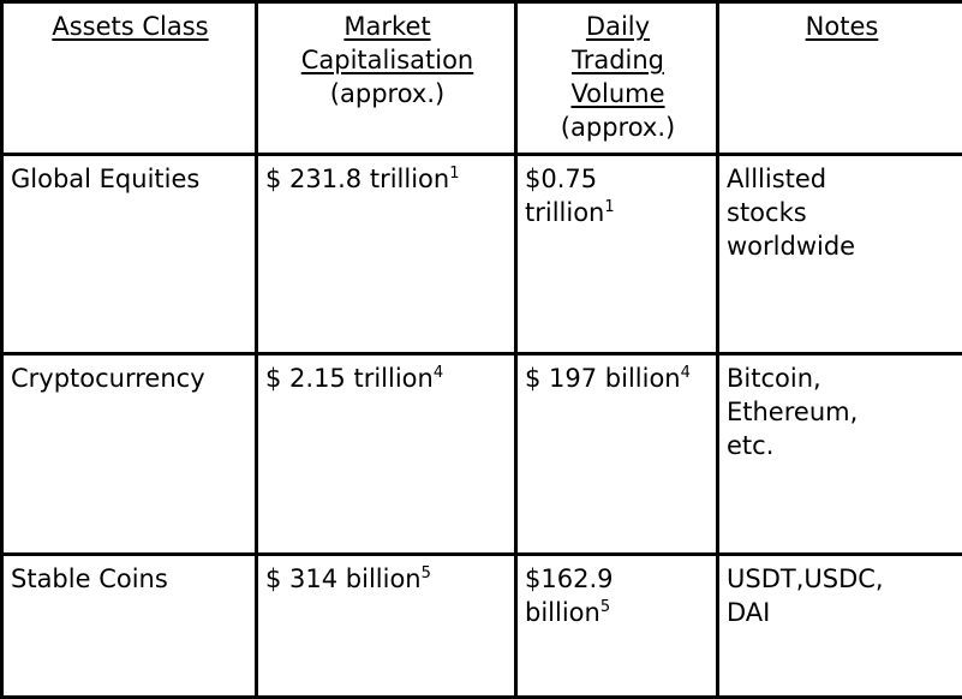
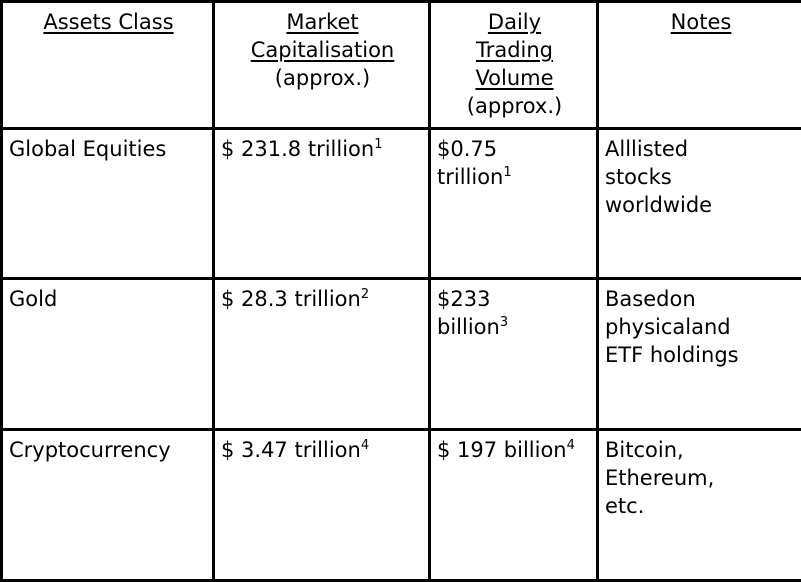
  Assets Class	Market Capitalisation (approx.)	Daily Trading Volume (approx.)	Notes
  Global Equities	$ 231.8 trillion1	$0.75 trillion1	Alllisted stocks worldwide
+ Gold	$ 28.3 trillion2	$233 billion3	Basedon physicaland ETF holdings
- Cryptocurrency	$ 2.15 trillion4	$ 197 billion4	Bitcoin, Ethereum, etc.
+ Cryptocurrency	$ 3.47 trillion4	$ 197 billion4	Bitcoin, Ethereum, etc.
- Stable Coins	$ 314 billion5	$162.9 billion5	USDT,USDC, DAI
